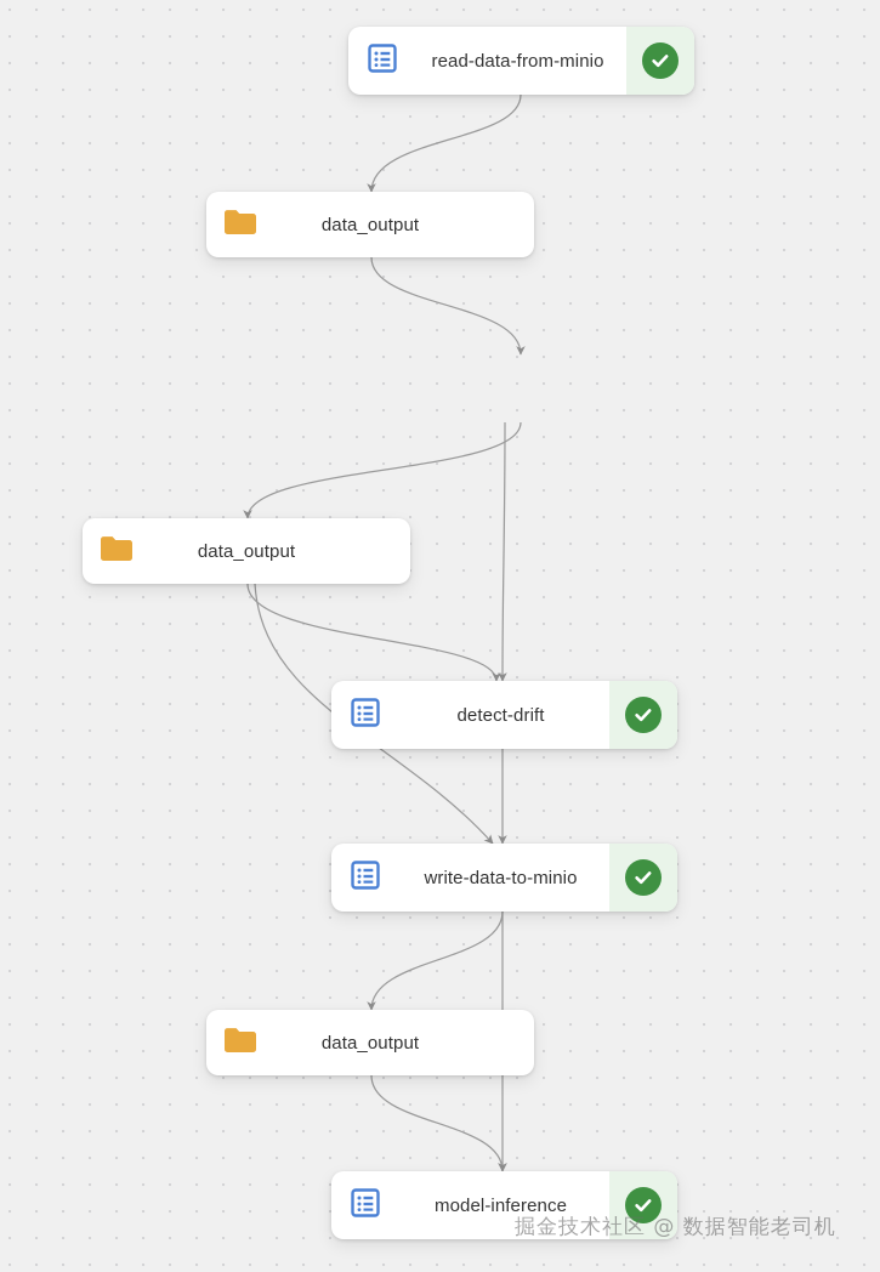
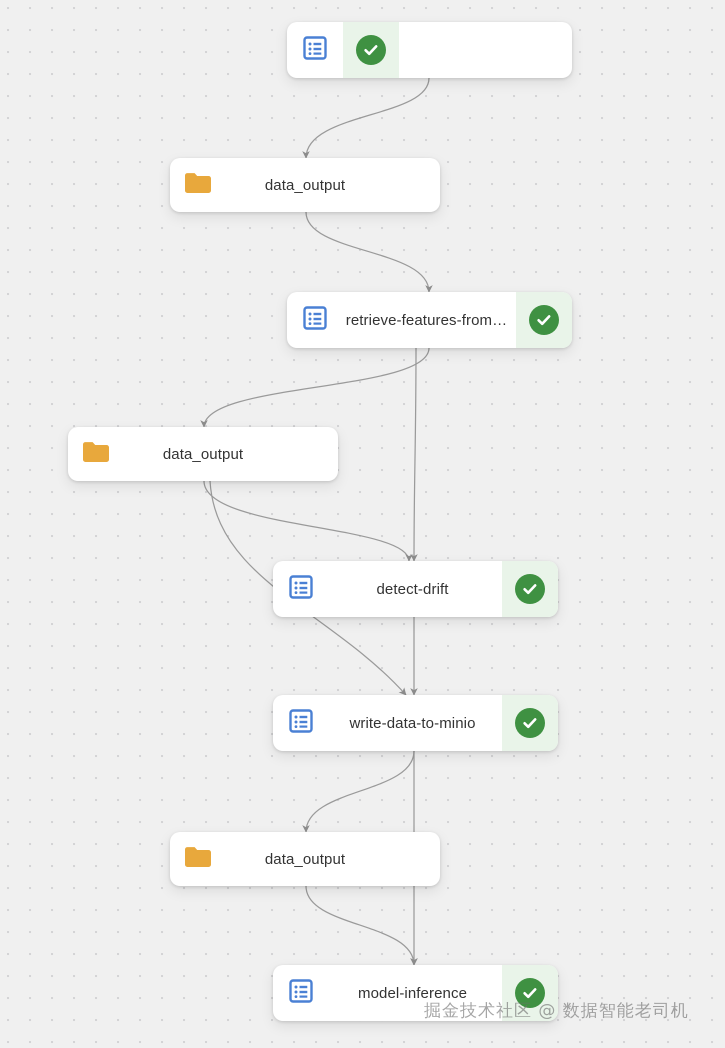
- read-data-from-minio
  data_output
+ retrieve-features-from…
  data_output
  detect-drift
  write-data-to-minio
  data_output
  model-inference
  掘金技术社区 @ 数据智能老司机
